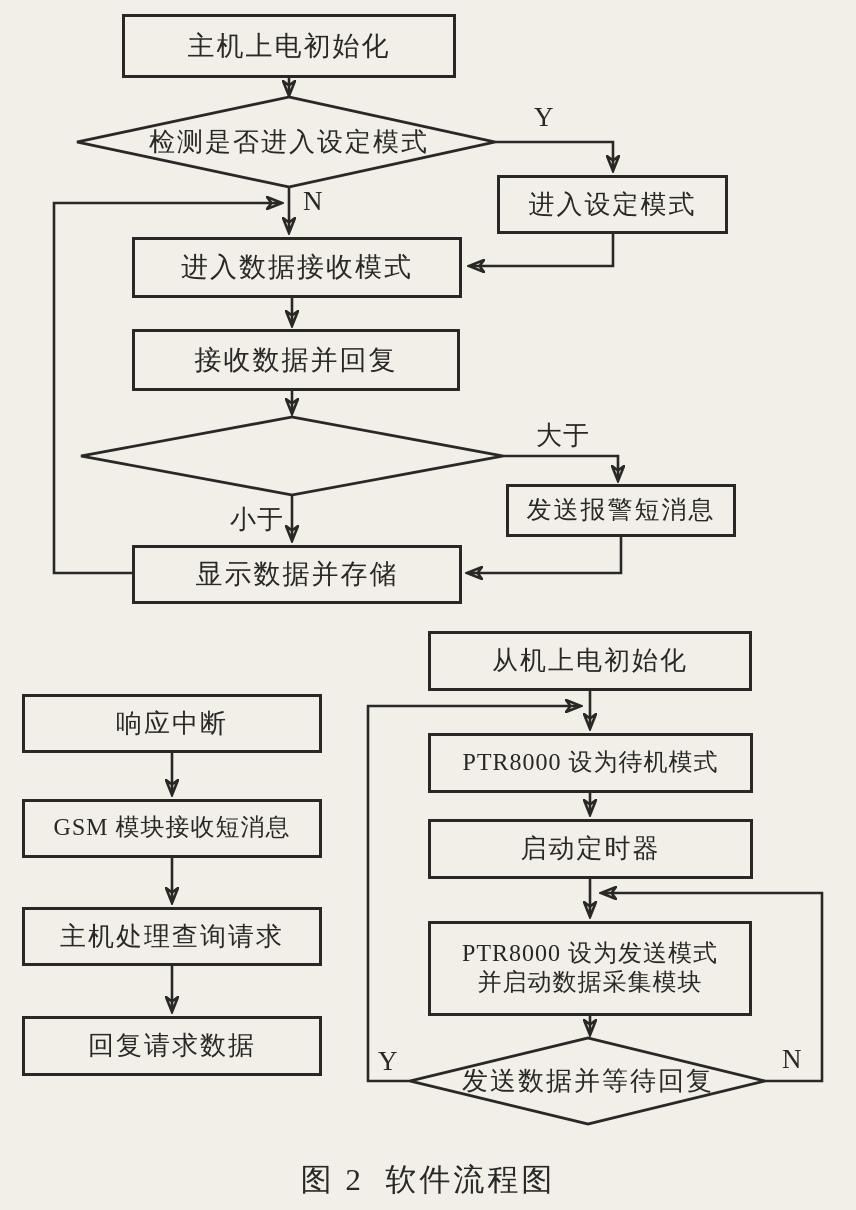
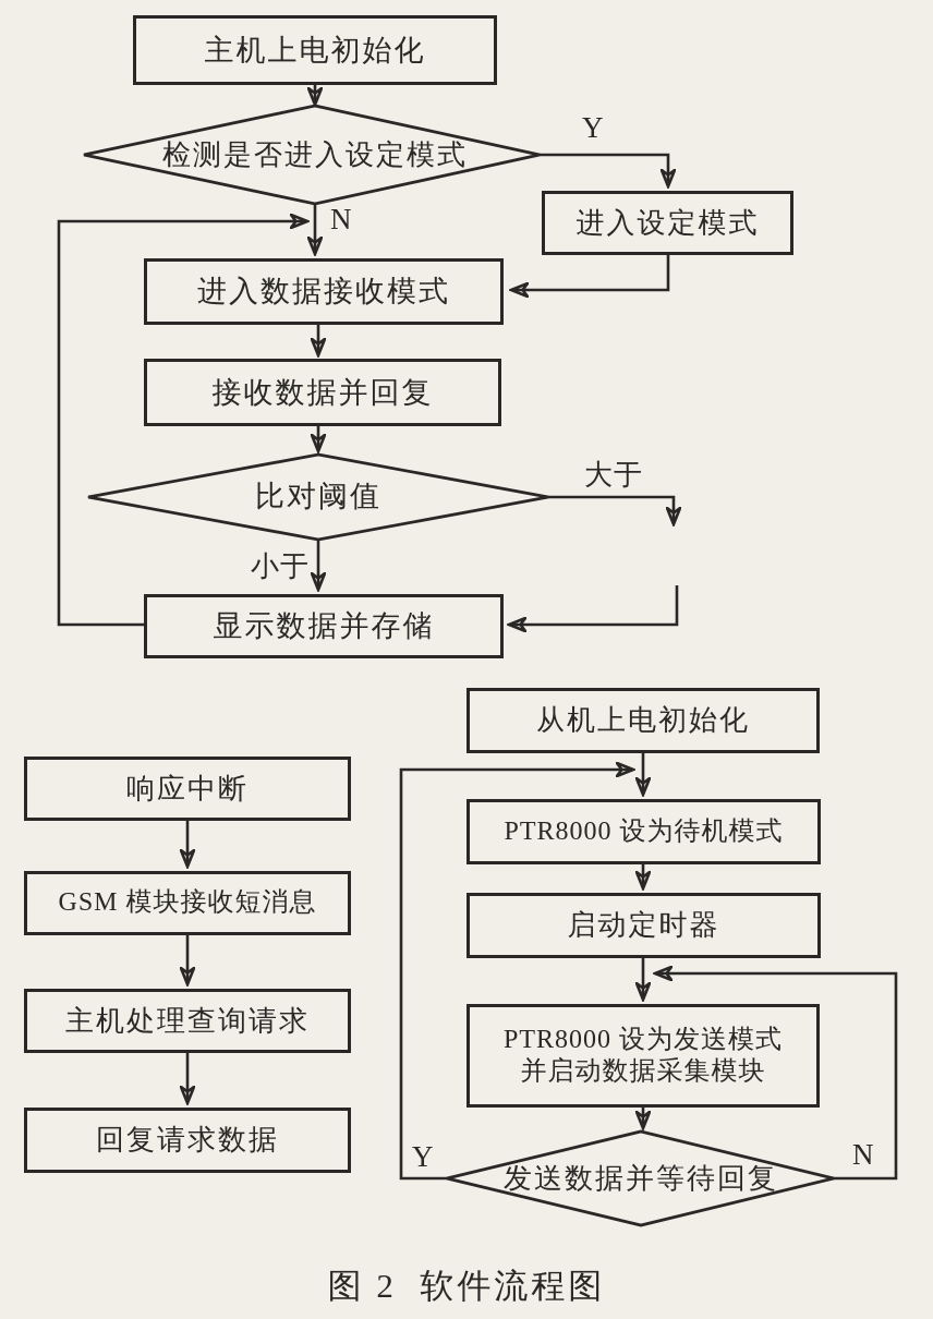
  主机上电初始化
  检测是否进入设定模式
  Y
  进入设定模式
  N
  进入数据接收模式
  接收数据并回复
+ 比对阈值
  大于
  小于
- 发送报警短消息
  显示数据并存储
  响应中断
  GSM 模块接收短消息
  主机处理查询请求
  回复请求数据
  从机上电初始化
  PTR8000 设为待机模式
  启动定时器
  PTR8000 设为发送模式
  并启动数据采集模块
  发送数据并等待回复
  Y
  N
  图 2 软件流程图
